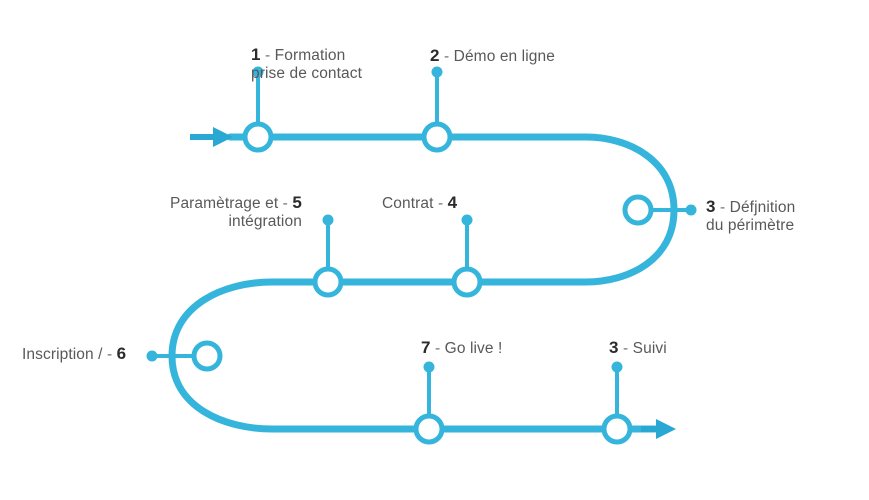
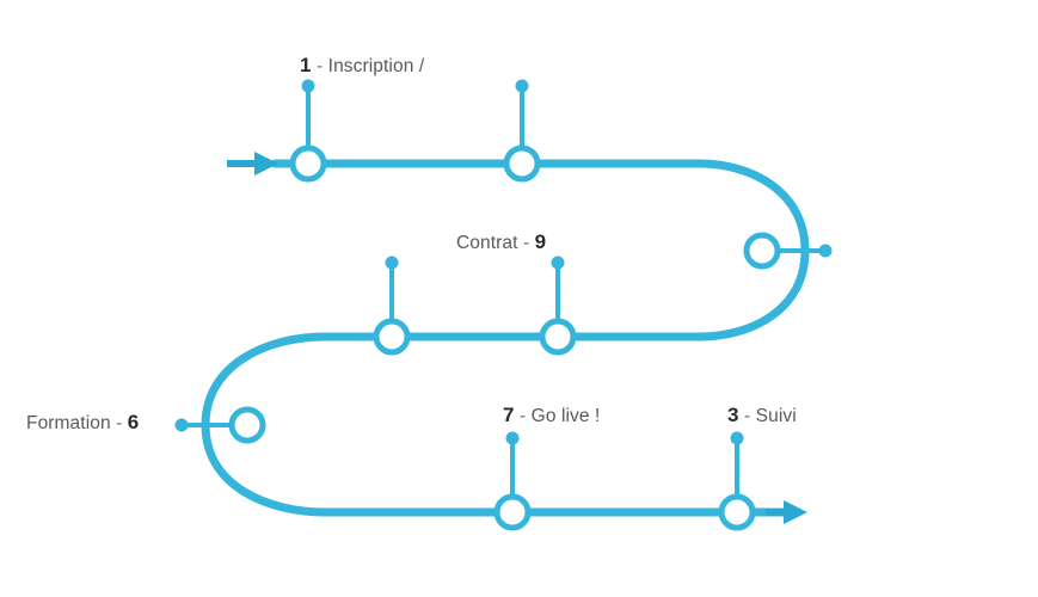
- 1 - Formation
+ 1 - Inscription /
- prise de contact
- 2 - Démo en ligne
- 3 - Défjnition
- du périmètre
- Contrat - 4
+ Contrat - 9
- Paramètrage et - 5
- intégration
- Inscription / - 6
+ Formation - 6
  7 - Go live !
  3 - Suivi
